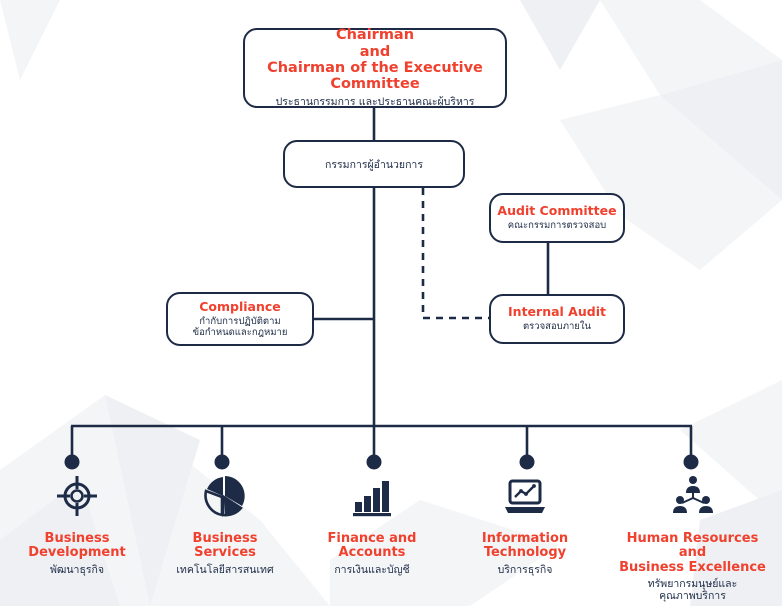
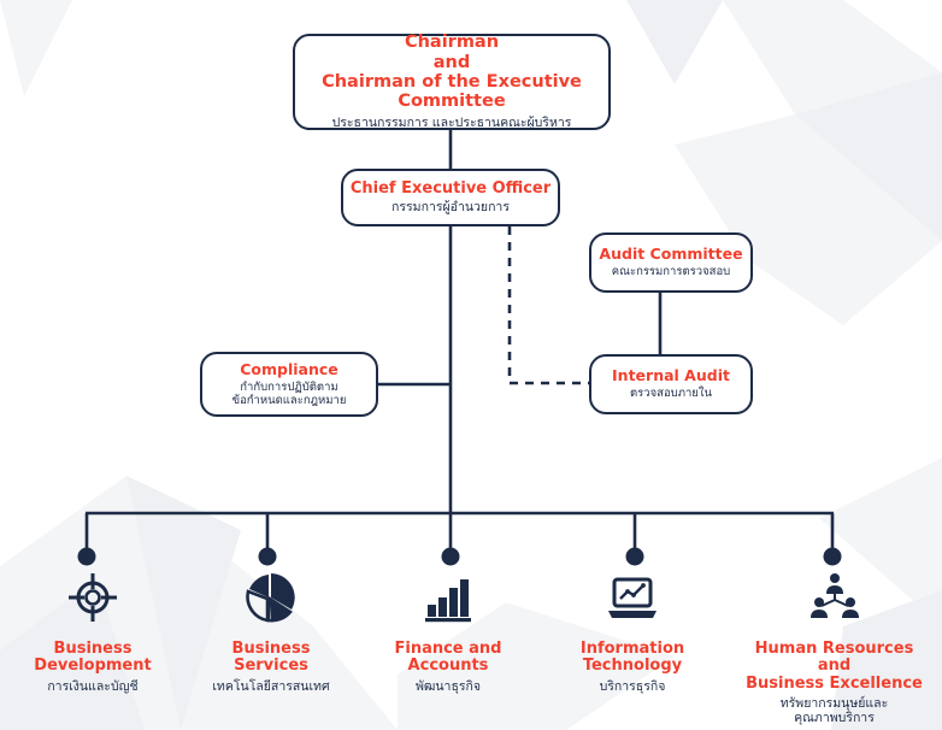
  Chairman
  and
  Chairman of the Executive Committee
  ประธานกรรมการ และประธานคณะผู้บริหาร
+ Chief Executive Officer
  กรรมการผู้อำนวยการ
  Audit Committee
  คณะกรรมการตรวจสอบ
  Internal Audit
  ตรวจสอบภายใน
  Compliance
  กำกับการปฏิบัติตาม
  ข้อกำหนดและกฎหมาย
  Business
  Development
- พัฒนาธุรกิจ
+ การเงินและบัญชี
  Business
  Services
  เทคโนโลยีสารสนเทศ
  Finance and
  Accounts
- การเงินและบัญชี
+ พัฒนาธุรกิจ
  Information
  Technology
  บริการธุรกิจ
  Human Resources
  and
  Business Excellence
  ทรัพยากรมนุษย์และ
  คุณภาพบริการ
